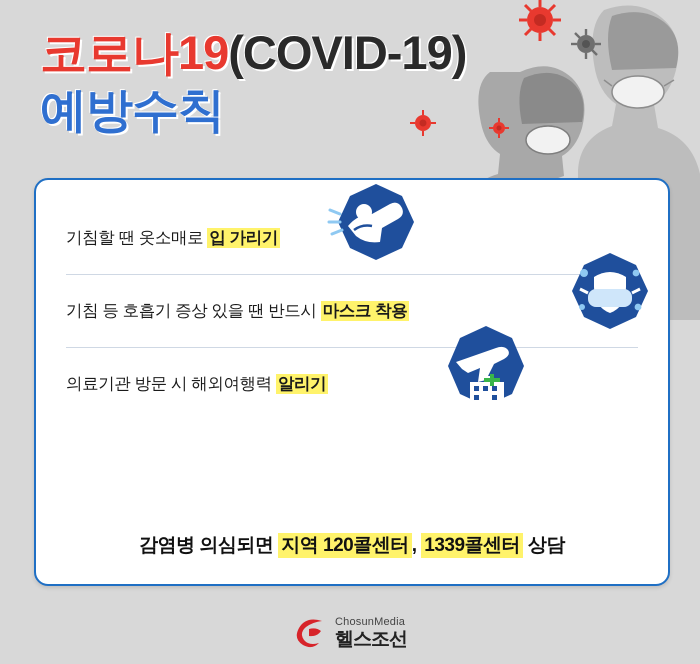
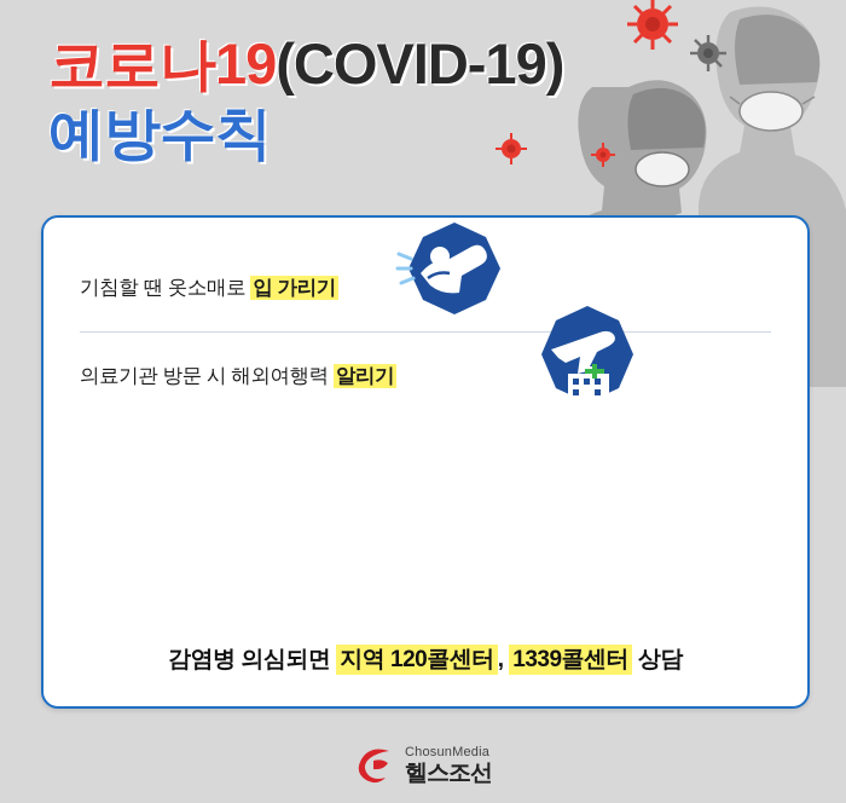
  코로나19(COVID-19)
  예방수칙
  기침할 땐 옷소매로 입 가리기
- 기침 등 호흡기 증상 있을 땐 반드시 마스크 착용
  의료기관 방문 시 해외여행력 알리기
  감염병 의심되면 지역 120콜센터 , 1339콜센터 상담
  ChosunMedia
  헬스조선
